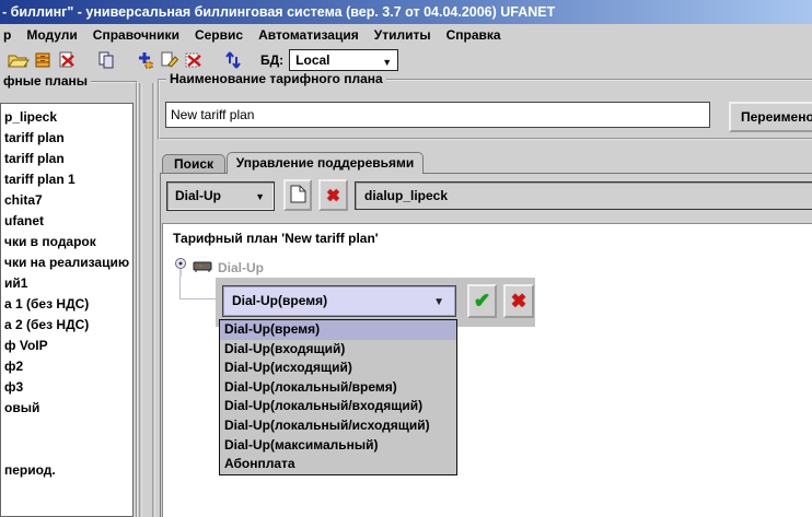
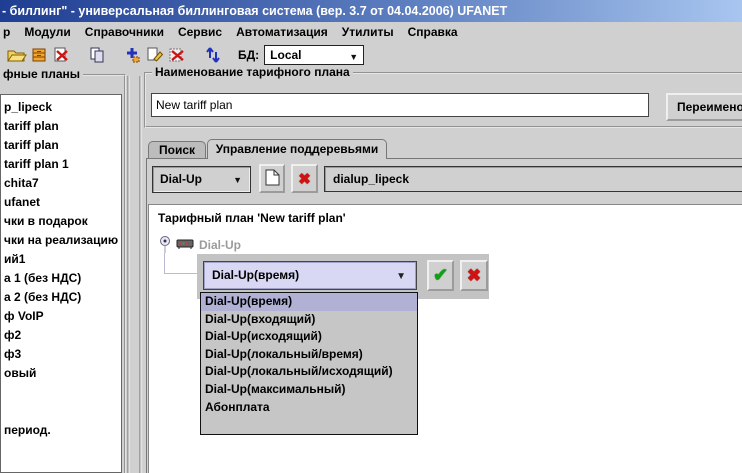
  - биллинг" - универсальная биллинговая система (вер. 3.7 от 04.04.2006) UFANET
  р
  Модули
  Справочники
  Сервис
  Автоматизация
  Утилиты
  Справка
  БД:
  Local
  ▼
  фные планы
  p_lipeck
  tariff plan
  tariff plan
  tariff plan 1
  chita7
  ufanet
  чки в подарок
  чки на реализацию
  ий1
  а 1 (без НДС)
  а 2 (без НДС)
  ф VoIP
  ф2
  ф3
  овый
  период.
  Наименование тарифного плана
  New tariff plan
  Переимено
  Поиск
  Управление поддеревьями
  Dial-Up
  ▼
  ✖
  dialup_lipeck
  Тарифный план 'New tariff plan'
  Dial-Up
  Dial-Up(время)
  ▼
  ✔
  ✖
  Dial-Up(время)
  Dial-Up(входящий)
  Dial-Up(исходящий)
  Dial-Up(локальный/время)
- Dial-Up(локальный/входящий)
  Dial-Up(локальный/исходящий)
  Dial-Up(максимальный)
  Абонплата
